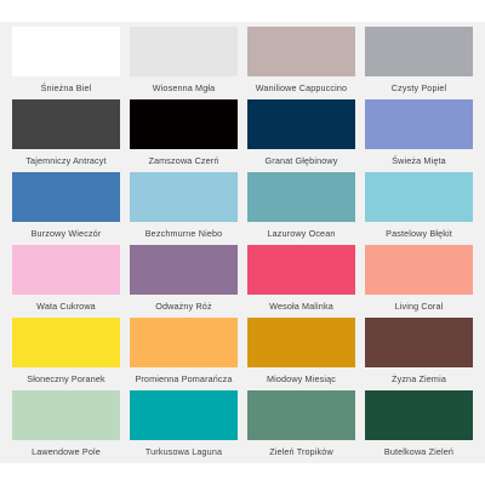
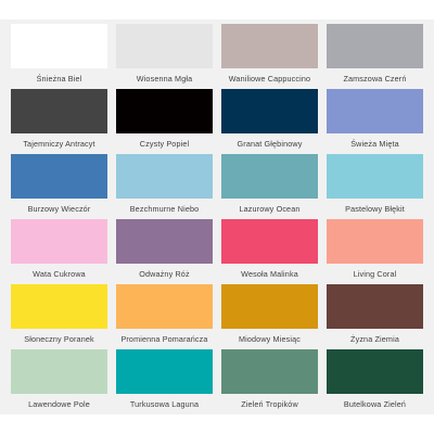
  Śnieżna Biel
  Wiosenna Mgła
  Waniliowe Cappuccino
- Czysty Popiel
+ Zamszowa Czerń
  Tajemniczy Antracyt
- Zamszowa Czerń
+ Czysty Popiel
  Granat Głębinowy
  Świeża Mięta
  Burzowy Wieczór
  Bezchmurne Niebo
  Lazurowy Ocean
  Pastelowy Błękit
  Wata Cukrowa
  Odważny Róż
  Wesoła Malinka
  Living Coral
  Słoneczny Poranek
  Promienna Pomarańcza
  Miodowy Miesiąc
  Żyzna Ziemia
  Lawendowe Pole
  Turkusowa Laguna
  Zieleń Tropików
  Butelkowa Zieleń
